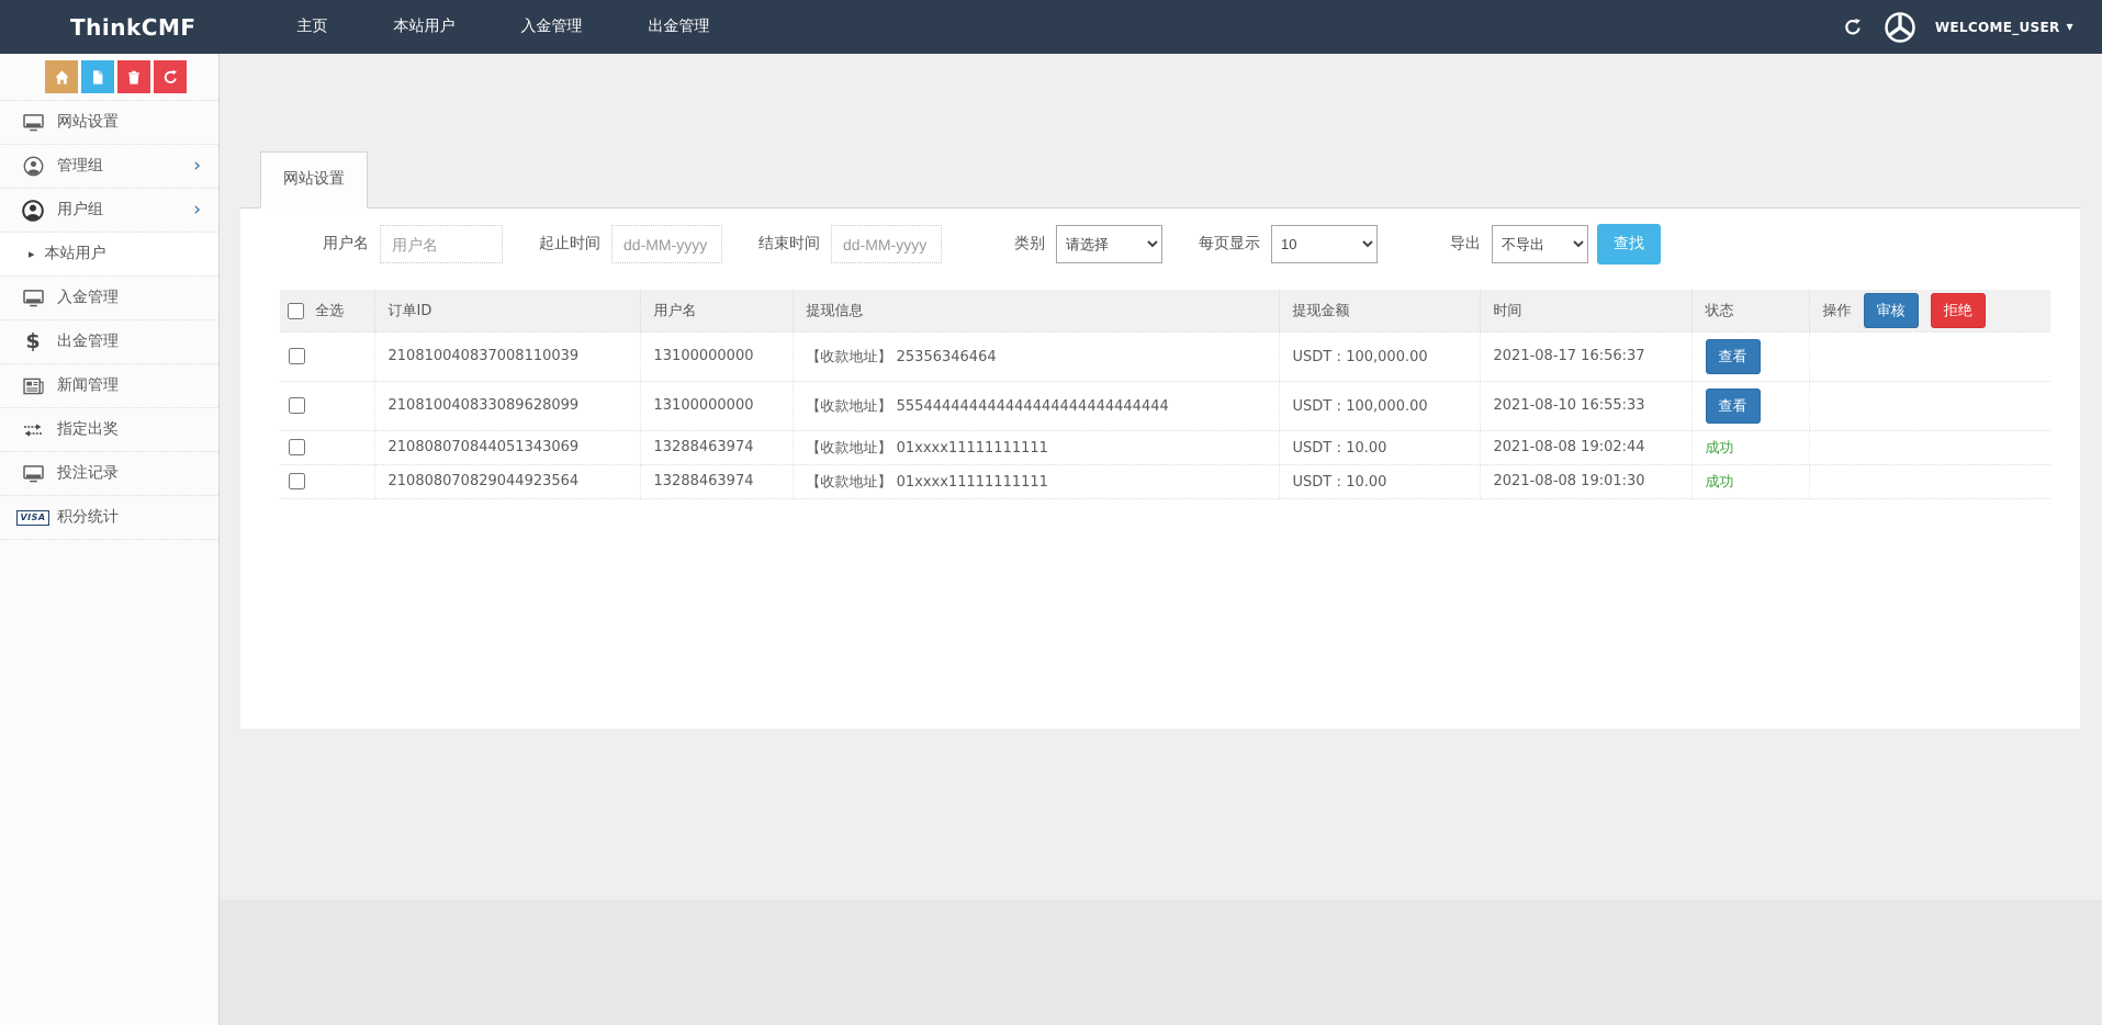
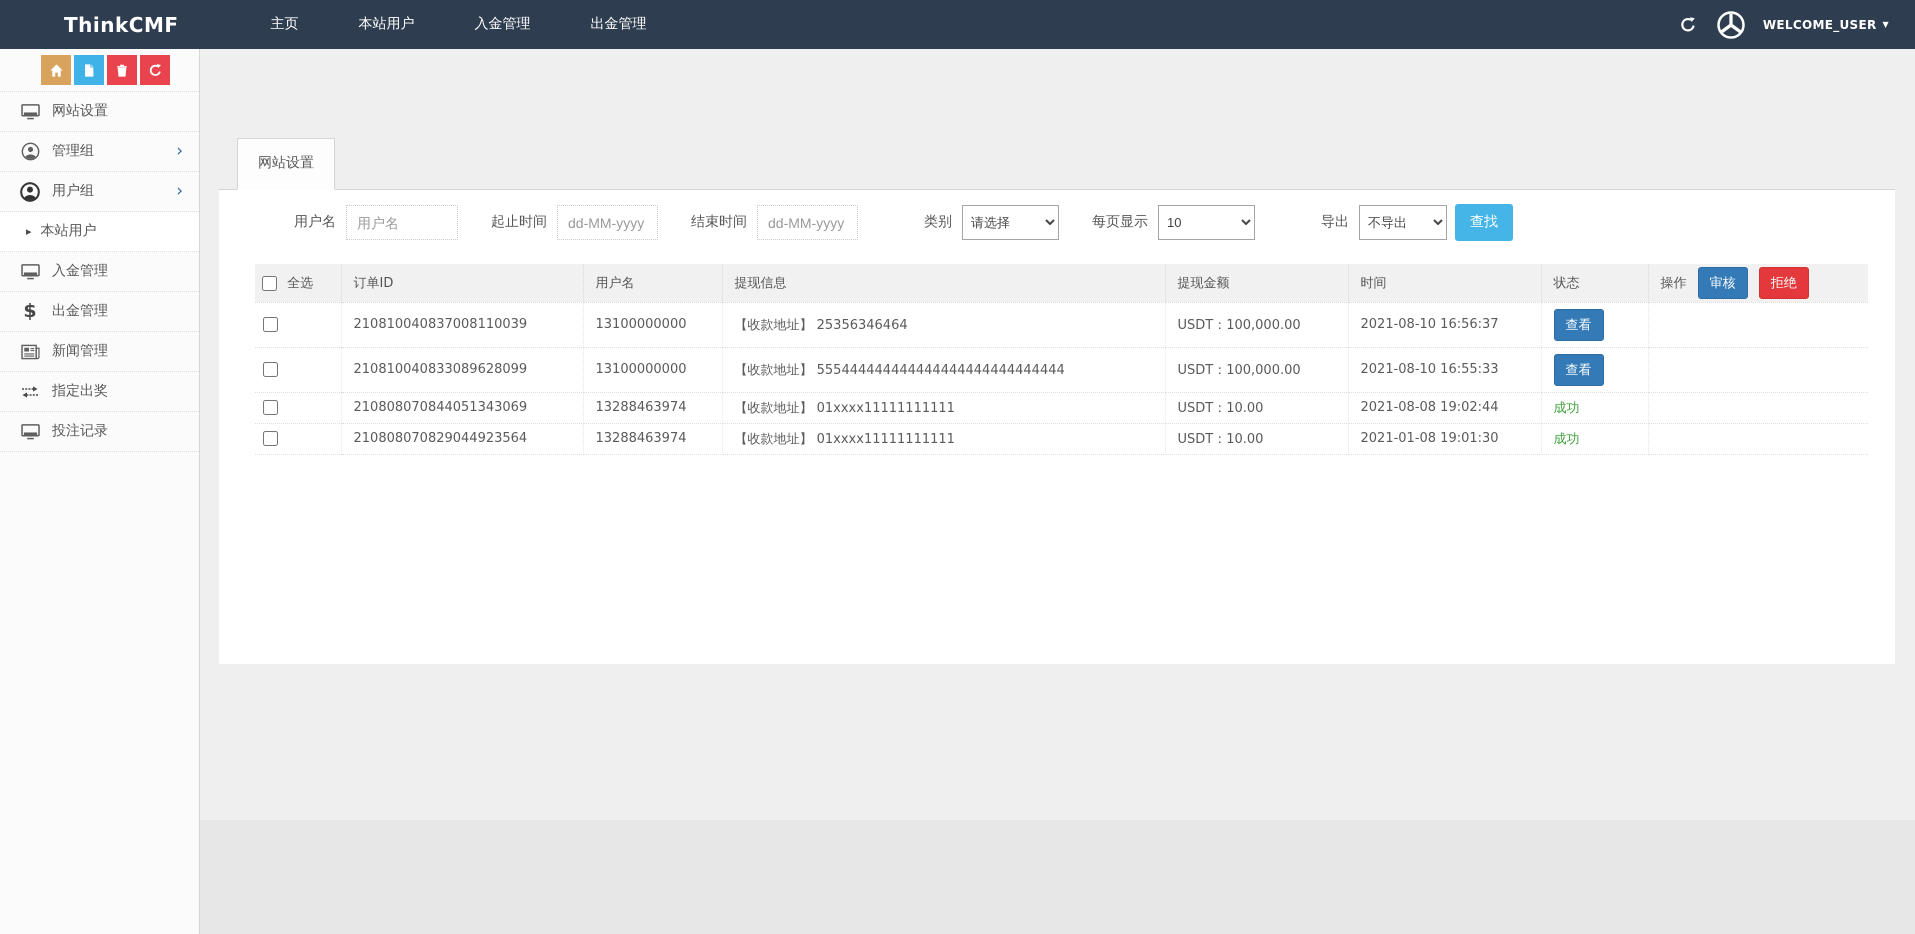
  ThinkCMF
  主页
  本站用户
  入金管理
  出金管理
  WELCOME_USER
  ▼
  网站设置
  管理组
  ›
  用户组
  ›
  ▸
  本站用户
  入金管理
  $
  出金管理
  新闻管理
  指定出奖
  投注记录
- VISA
- 积分统计
  网站设置
  用户名
  用户名
  起止时间
  dd-MM-yyyy
  结束时间
  dd-MM-yyyy
  类别
  请选择
  每页显示
  10
  导出
  不导出
  查找
  全选	订单ID	用户名	提现信息	提现金额	时间	状态	操作 审核 拒绝
- 	210810040837008110039	13100000000	【收款地址】 25356346464	USDT：100,000.00	2021-08-17 16:56:37	查看
+ 	210810040837008110039	13100000000	【收款地址】 25356346464	USDT：100,000.00	2021-08-10 16:56:37	查看
  	210810040833089628099	13100000000	【收款地址】 555444444444444444444444444444	USDT：100,000.00	2021-08-10 16:55:33	查看
  	210808070844051343069	13288463974	【收款地址】 01xxxx11111111111	USDT：10.00	2021-08-08 19:02:44	成功
- 	210808070829044923564	13288463974	【收款地址】 01xxxx11111111111	USDT：10.00	2021-08-08 19:01:30	成功
+ 	210808070829044923564	13288463974	【收款地址】 01xxxx11111111111	USDT：10.00	2021-01-08 19:01:30	成功
